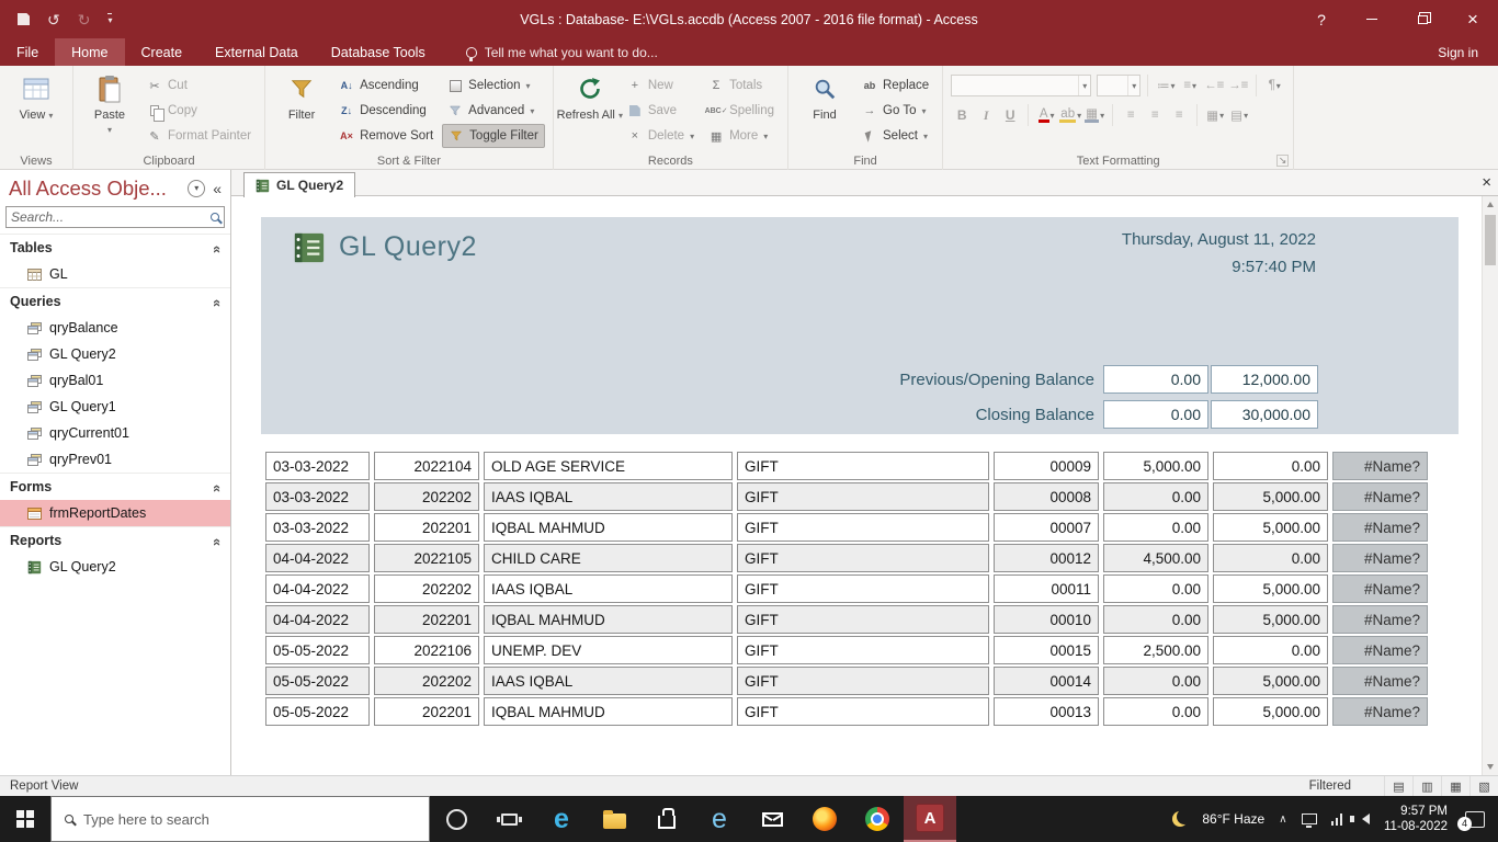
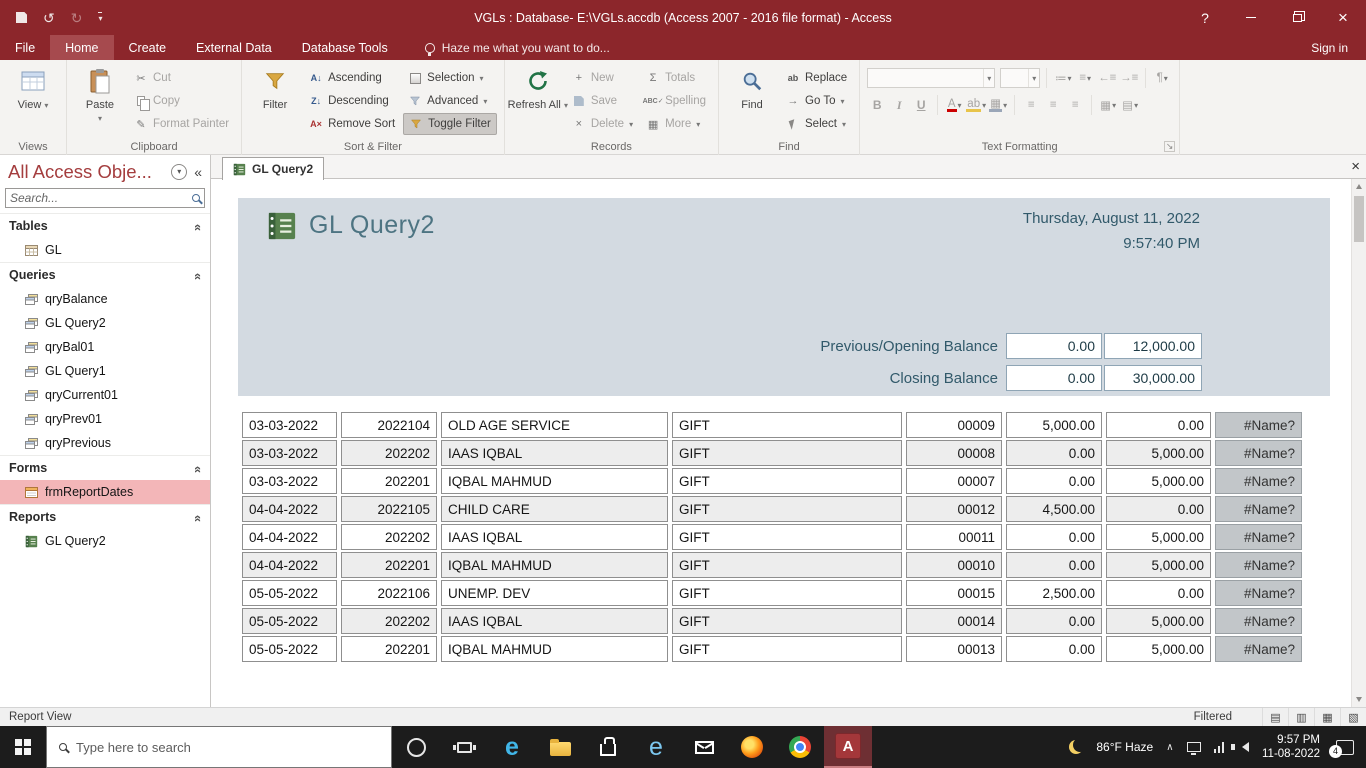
  ↺
  ↻
  ▾
  VGLs : Database- E:\VGLs.accdb (Access 2007 - 2016 file format) - Access
  ?
  ×
  File
  Home
  Create
  External Data
  Database Tools
- Tell me what you want to do...
+ Haze me what you want to do...
  Sign in
  View ▾
  Views
  Paste
  ▾
  ✂
  Cut
  Copy
  ✎
  Format Painter
  Clipboard
  Filter
  A↓
  Ascending
  Z↓
  Descending
  A×
  Remove Sort
  Selection
  ▾
  Advanced
  ▾
  Toggle Filter
  Sort & Filter
  Refresh All ▾
  +
  New
  Save
  ×
  Delete
  ▾
  Σ
  Totals
  Spelling
  ▦
  More
  ▾
  Records
  Find
  ab
  Replace
  →
  Go To
  ▾
  Select
  ▾
  Find
  ▾
  ▾
  ≔
  ▾
  ≡
  ▾
  ←≡
  →≡
  ¶
  ▾
  B
  I
  U
  A
  ▾
  ab
  ▾
  ▦
  ▾
  ≡
  ≡
  ≡
  ▦
  ▾
  ▤
  ▾
  Text Formatting
  ↘
  All Access Obje...
  ▾
  «
  Search...
  Tables
  GL
  Queries
  qryBalance
  GL Query2
  qryBal01
  GL Query1
  qryCurrent01
  qryPrev01
+ qryPrevious
  Forms
  frmReportDates
  Reports
  GL Query2
  GL Query2
  ×
  GL Query2
  Thursday, August 11, 2022
  9:57:40 PM
  Previous/Opening Balance
  0.00
  12,000.00
  Closing Balance
  0.00
  30,000.00
  03-03-2022
  2022104
  OLD AGE SERVICE
  GIFT
  00009
  5,000.00
  0.00
  #Name?
  03-03-2022
  202202
  IAAS IQBAL
  GIFT
  00008
  0.00
  5,000.00
  #Name?
  03-03-2022
  202201
  IQBAL MAHMUD
  GIFT
  00007
  0.00
  5,000.00
  #Name?
  04-04-2022
  2022105
  CHILD CARE
  GIFT
  00012
  4,500.00
  0.00
  #Name?
  04-04-2022
  202202
  IAAS IQBAL
  GIFT
  00011
  0.00
  5,000.00
  #Name?
  04-04-2022
  202201
  IQBAL MAHMUD
  GIFT
  00010
  0.00
  5,000.00
  #Name?
  05-05-2022
  2022106
  UNEMP. DEV
  GIFT
  00015
  2,500.00
  0.00
  #Name?
  05-05-2022
  202202
  IAAS IQBAL
  GIFT
  00014
  0.00
  5,000.00
  #Name?
  05-05-2022
  202201
  IQBAL MAHMUD
  GIFT
  00013
  0.00
  5,000.00
  #Name?
  Report View
  Filtered
  ▤
  ▥
  ▦
  ▧
  Type here to search
  e
  e
  A
  86°F Haze
  ∧
  9:57 PM
  11-08-2022
  4
